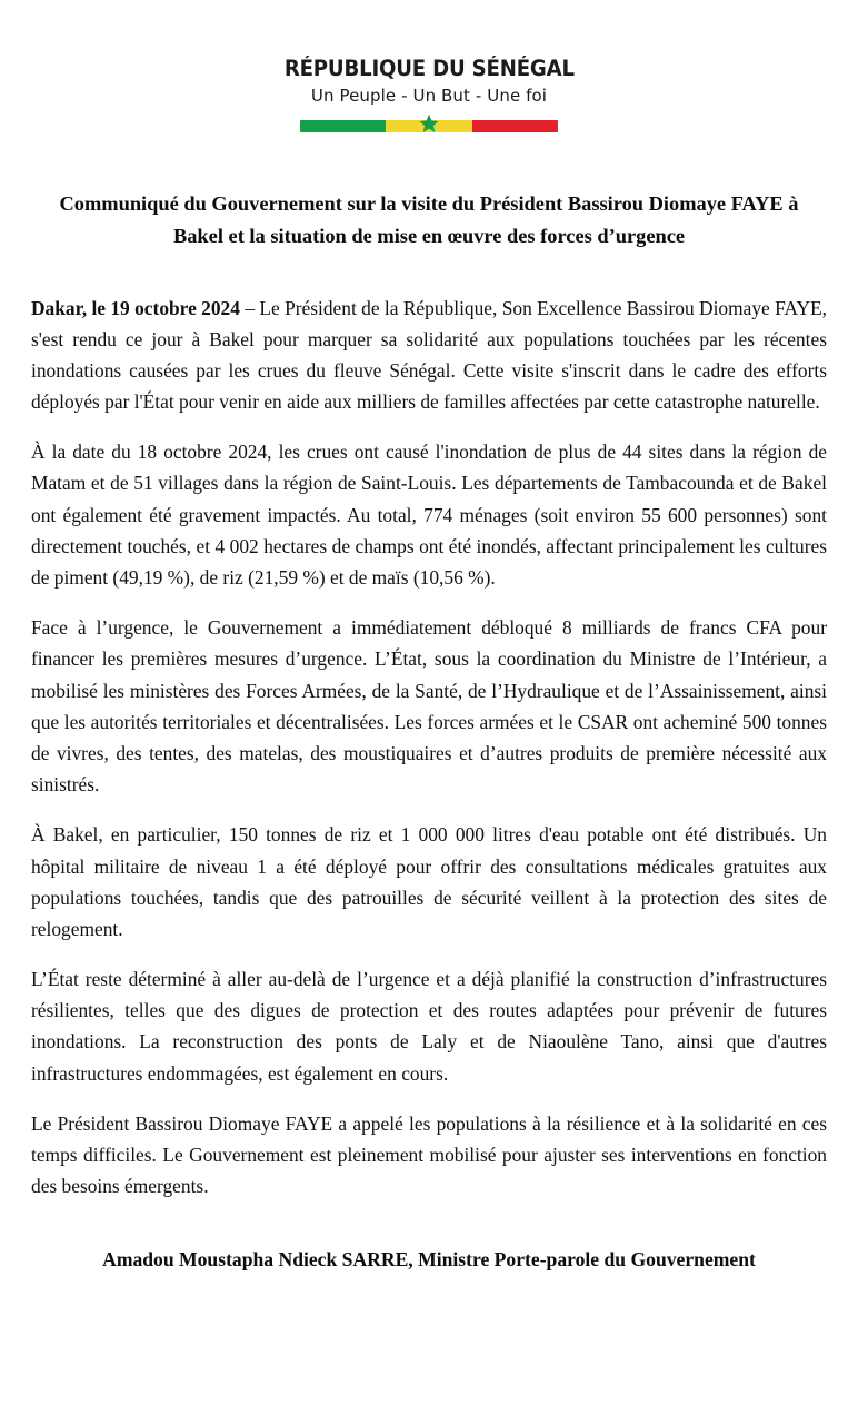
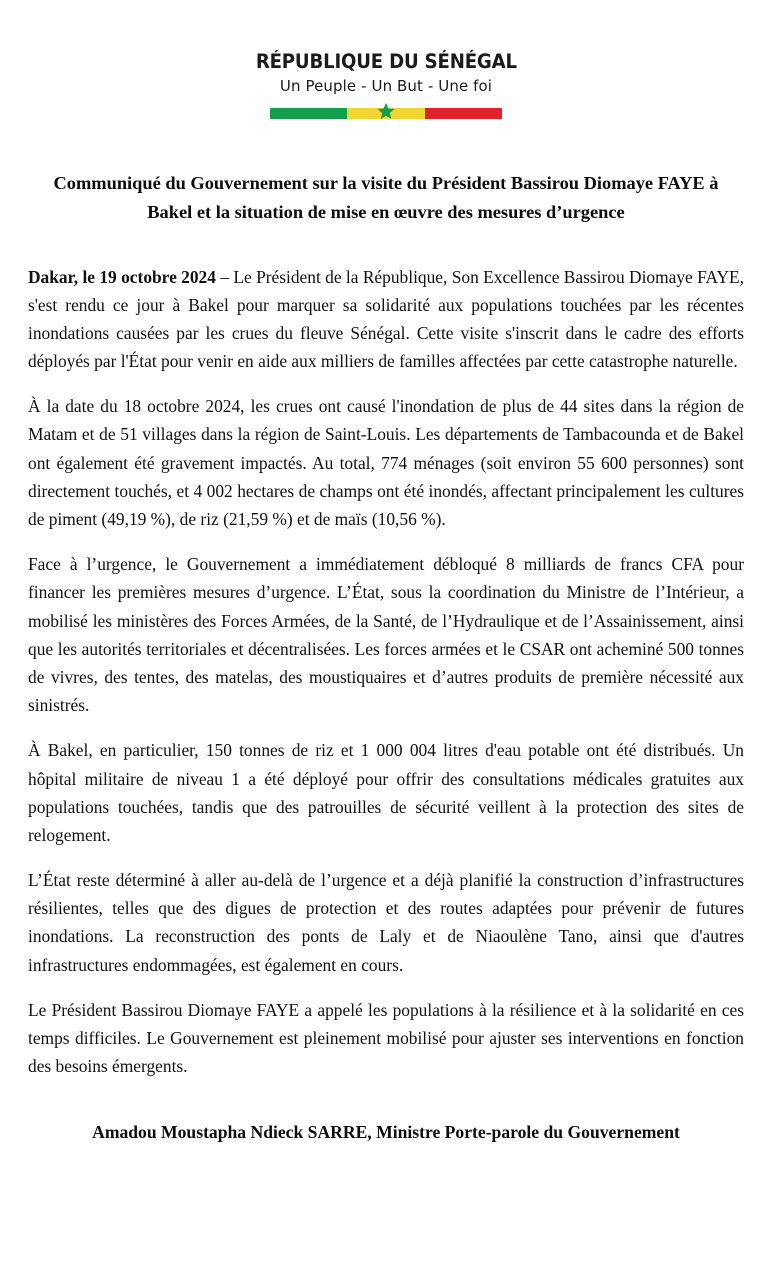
  RÉPUBLIQUE DU SÉNÉGAL
  Un Peuple - Un But - Une foi
- Communiqué du Gouvernement sur la visite du Président Bassirou Diomaye FAYE à Bakel et la situation de mise en œuvre des forces d’urgence
+ Communiqué du Gouvernement sur la visite du Président Bassirou Diomaye FAYE à Bakel et la situation de mise en œuvre des mesures d’urgence
  Dakar, le 19 octobre 2024 – Le Président de la République, Son Excellence Bassirou Diomaye FAYE, s'est rendu ce jour à Bakel pour marquer sa solidarité aux populations touchées par les récentes inondations causées par les crues du fleuve Sénégal. Cette visite s'inscrit dans le cadre des efforts déployés par l'État pour venir en aide aux milliers de familles affectées par cette catastrophe naturelle.
  À la date du 18 octobre 2024, les crues ont causé l'inondation de plus de 44 sites dans la région de Matam et de 51 villages dans la région de Saint-Louis. Les départements de Tambacounda et de Bakel ont également été gravement impactés. Au total, 774 ménages (soit environ 55 600 personnes) sont directement touchés, et 4 002 hectares de champs ont été inondés, affectant principalement les cultures de piment (49,19 %), de riz (21,59 %) et de maïs (10,56 %).
  Face à l’urgence, le Gouvernement a immédiatement débloqué 8 milliards de francs CFA pour financer les premières mesures d’urgence. L’État, sous la coordination du Ministre de l’Intérieur, a mobilisé les ministères des Forces Armées, de la Santé, de l’Hydraulique et de l’Assainissement, ainsi que les autorités territoriales et décentralisées. Les forces armées et le CSAR ont acheminé 500 tonnes de vivres, des tentes, des matelas, des moustiquaires et d’autres produits de première nécessité aux sinistrés.
- À Bakel, en particulier, 150 tonnes de riz et 1 000 000 litres d'eau potable ont été distribués. Un hôpital militaire de niveau 1 a été déployé pour offrir des consultations médicales gratuites aux populations touchées, tandis que des patrouilles de sécurité veillent à la protection des sites de relogement.
+ À Bakel, en particulier, 150 tonnes de riz et 1 000 004 litres d'eau potable ont été distribués. Un hôpital militaire de niveau 1 a été déployé pour offrir des consultations médicales gratuites aux populations touchées, tandis que des patrouilles de sécurité veillent à la protection des sites de relogement.
  L’État reste déterminé à aller au-delà de l’urgence et a déjà planifié la construction d’infrastructures résilientes, telles que des digues de protection et des routes adaptées pour prévenir de futures inondations. La reconstruction des ponts de Laly et de Niaoulène Tano, ainsi que d'autres infrastructures endommagées, est également en cours.
  Le Président Bassirou Diomaye FAYE a appelé les populations à la résilience et à la solidarité en ces temps difficiles. Le Gouvernement est pleinement mobilisé pour ajuster ses interventions en fonction des besoins émergents.
  Amadou Moustapha Ndieck SARRE, Ministre Porte-parole du Gouvernement
